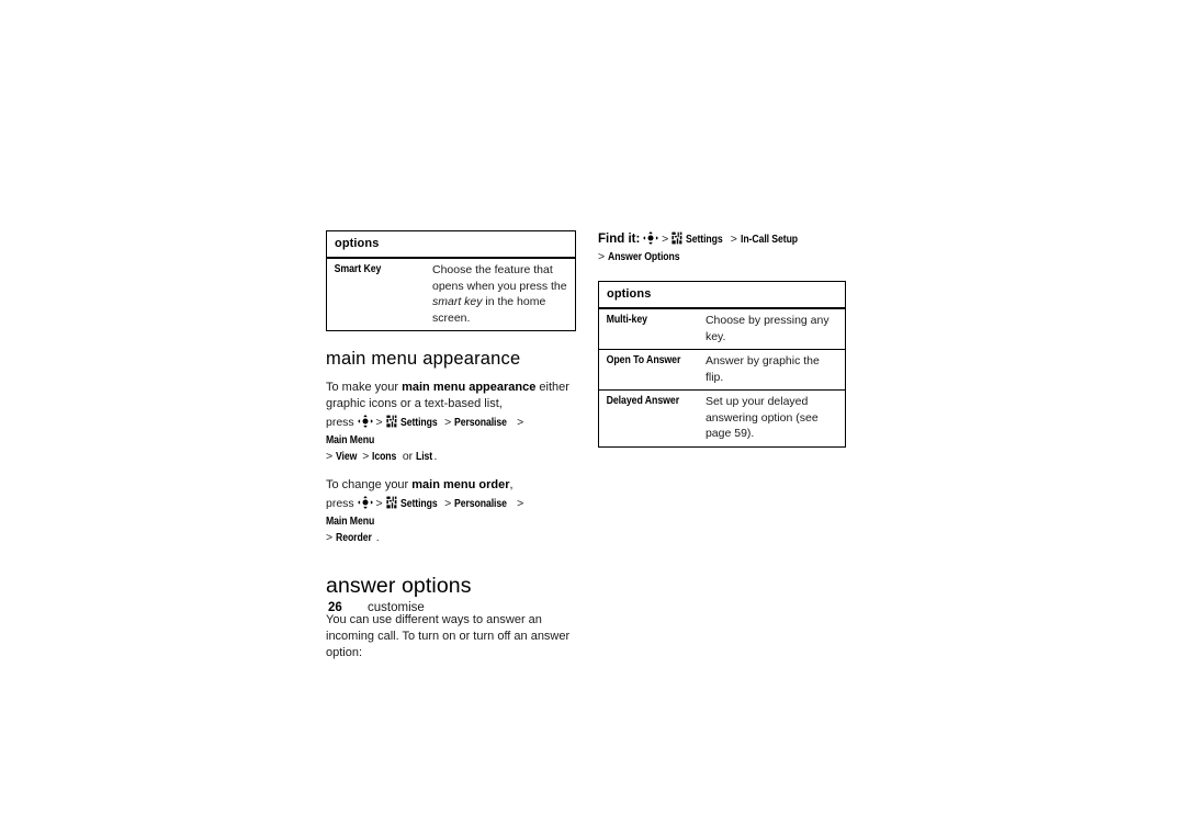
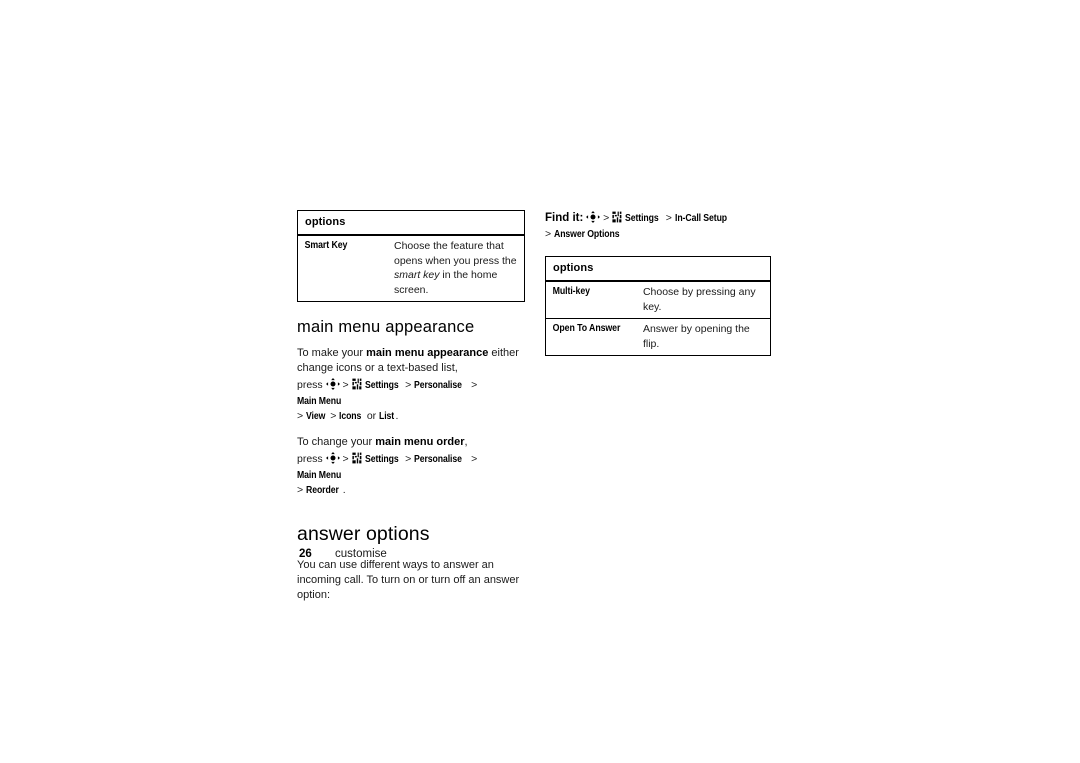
  options
  Smart Key	Choose the feature that opens when you press the smart key in the home screen.
  main menu appearance
- To make your main menu appearance either graphic icons or a text-based list,
+ To make your main menu appearance either change icons or a text-based list,
  press > Settings > Personalise > Main Menu
  > View > Icons or List.
  To change your main menu order,
  press > Settings > Personalise > Main Menu
  > Reorder .
  answer options
  You can use different ways to answer an incoming call. To turn on or turn off an answer option:
  Find it: > Settings > In-Call Setup
  > Answer Options
  options
  Multi-key	Choose by pressing any key.
- Open To Answer	Answer by graphic the flip.
+ Open To Answer	Answer by opening the flip.
- Delayed Answer	Set up your delayed answering option (see page 59).
  26 customise
